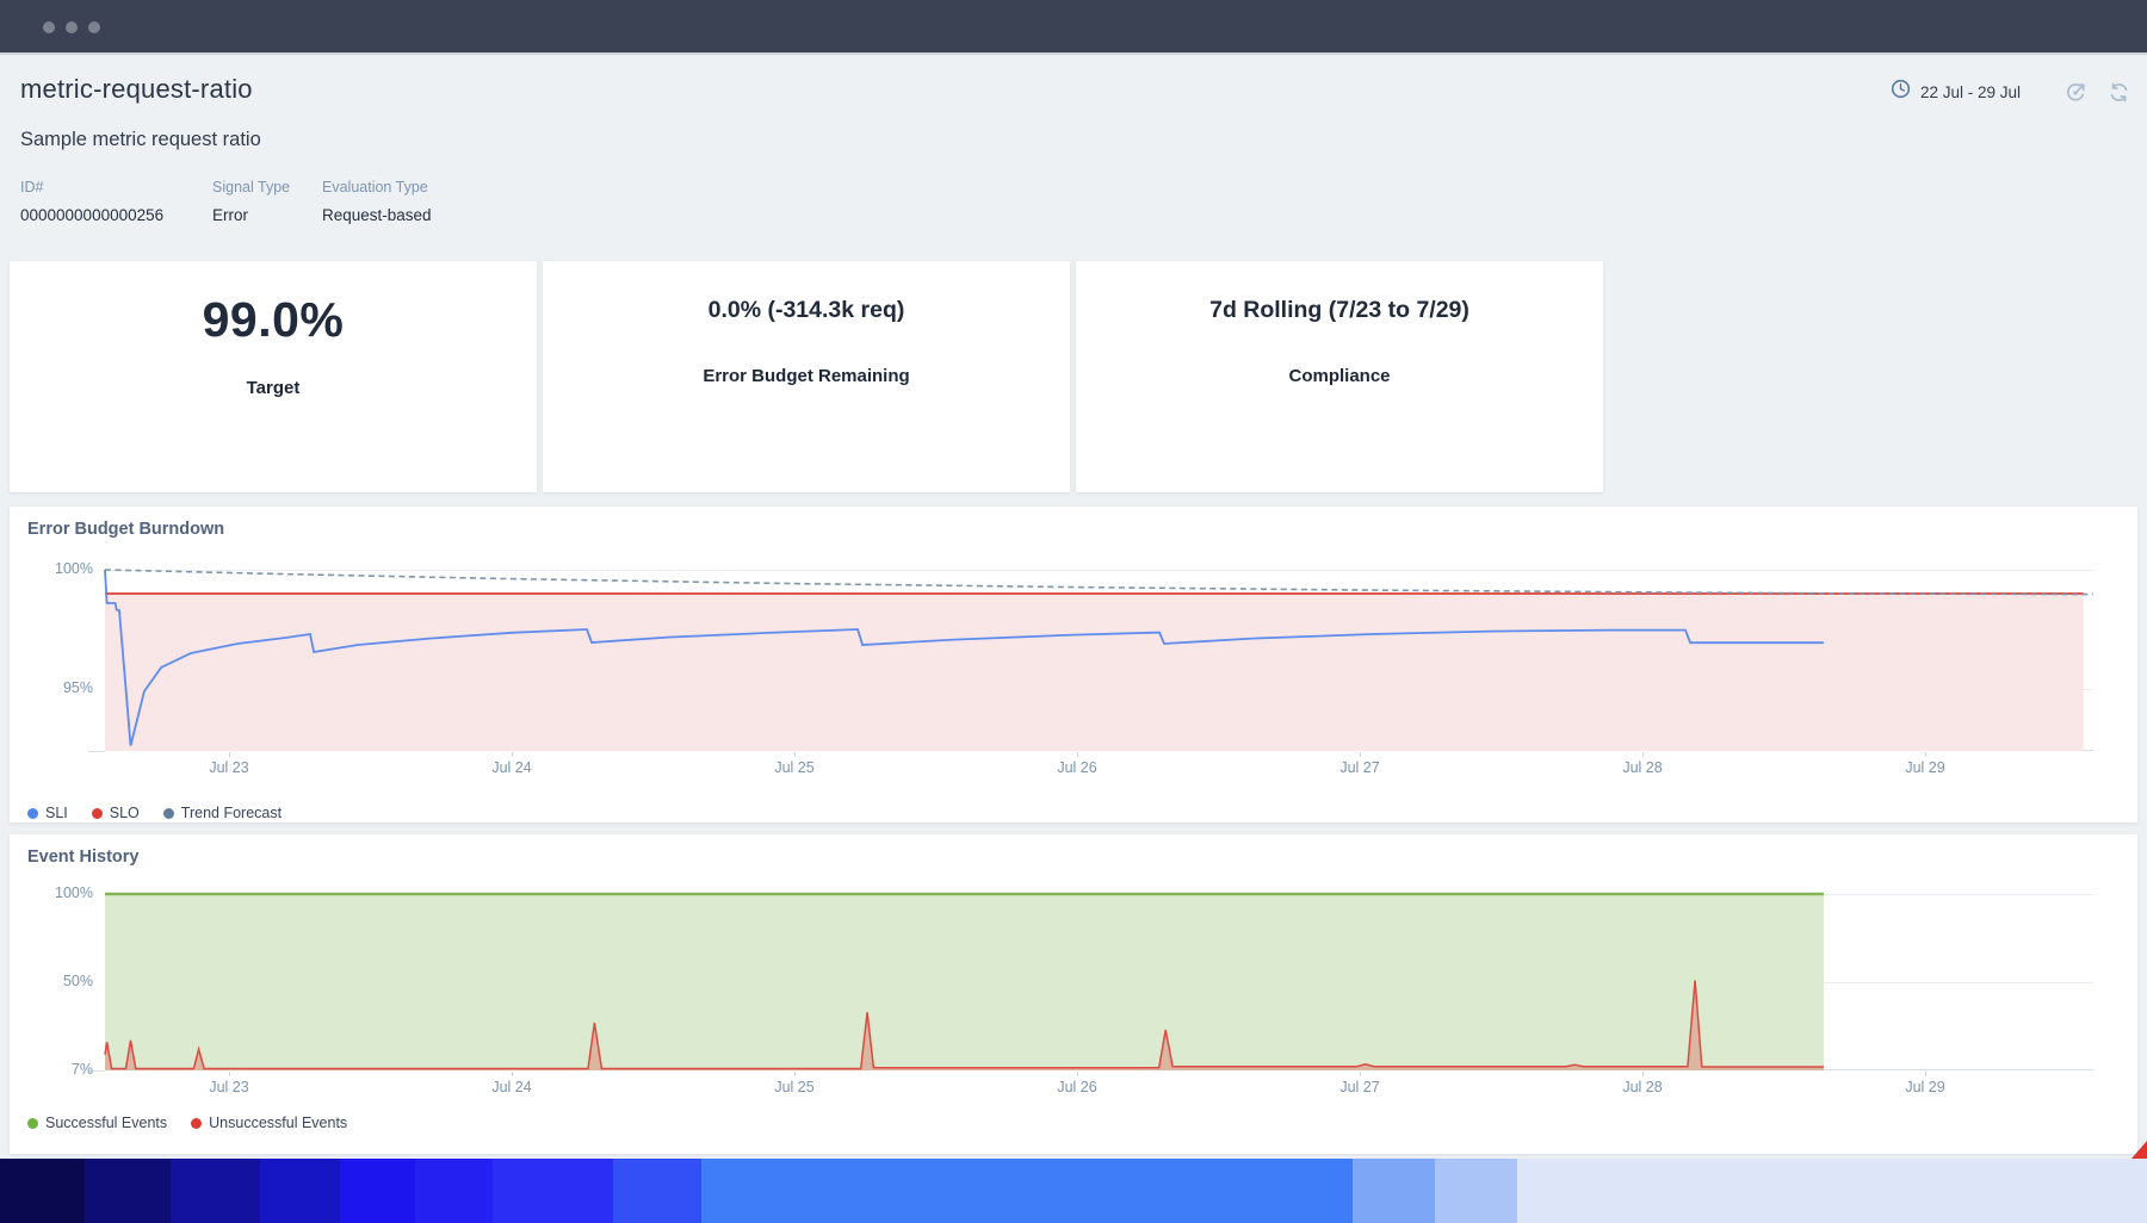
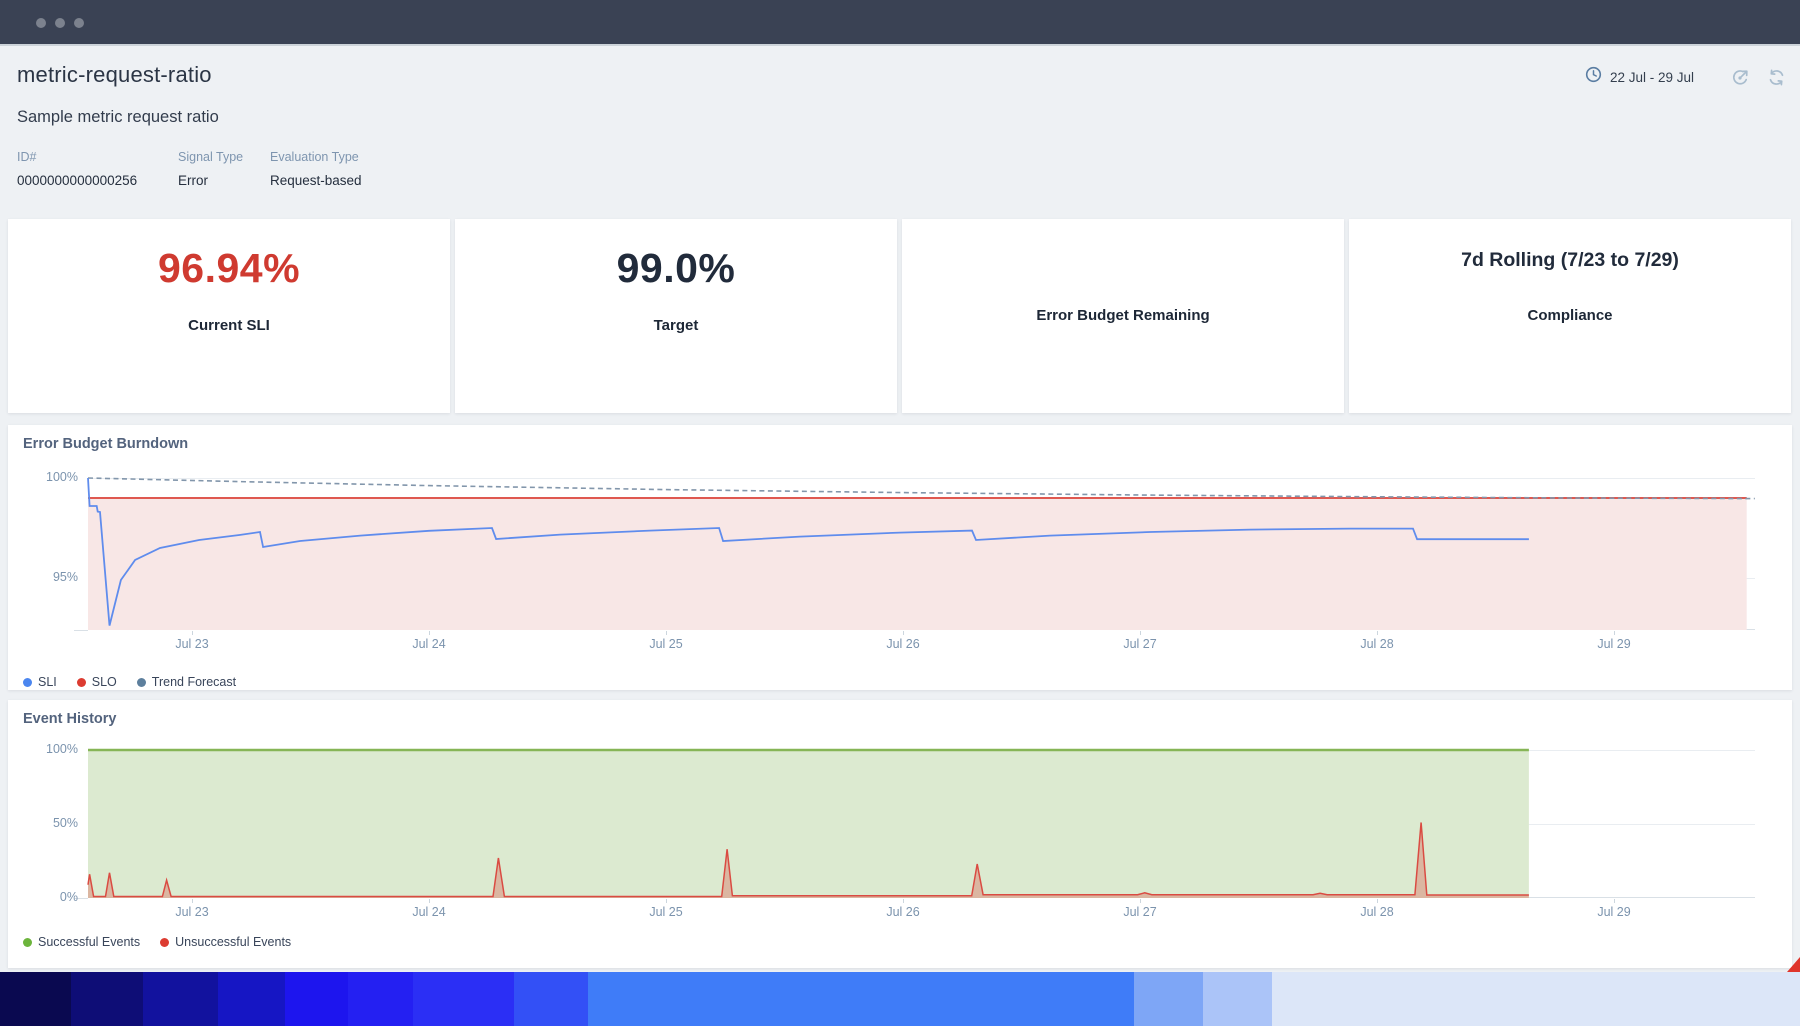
  metric-request-ratio
  Sample metric request ratio
  ID#
  0000000000000256
  Signal Type
  Error
  Evaluation Type
  Request-based
  22 Jul - 29 Jul
+ 96.94%
+ Current SLI
  99.0%
  Target
- 0.0% (-314.3k req)
  Error Budget Remaining
  7d Rolling (7/23 to 7/29)
  Compliance
  Error Budget Burndown
  SLI
  SLO
  Trend Forecast
  100%
  95%
  Jul 23
  Jul 24
  Jul 25
  Jul 26
  Jul 27
  Jul 28
  Jul 29
  Event History
  Successful Events
  Unsuccessful Events
  100%
  50%
- 7%
+ 0%
  Jul 23
  Jul 24
  Jul 25
  Jul 26
  Jul 27
  Jul 28
  Jul 29
